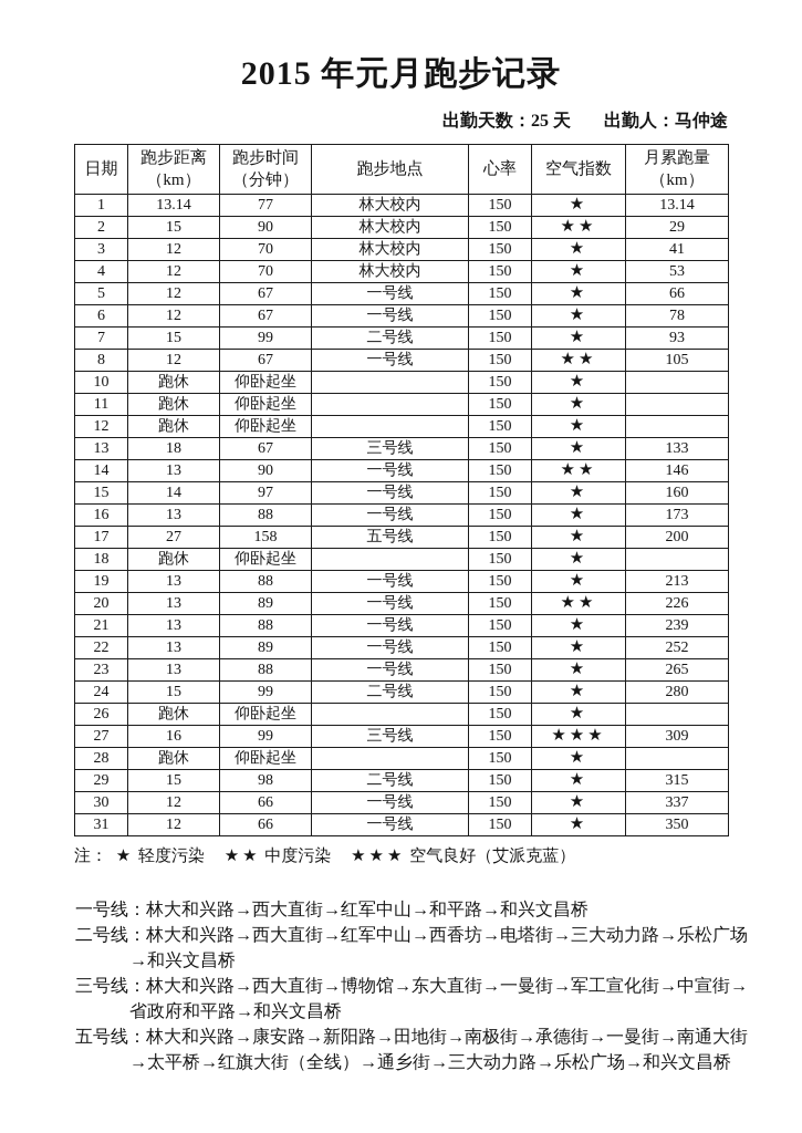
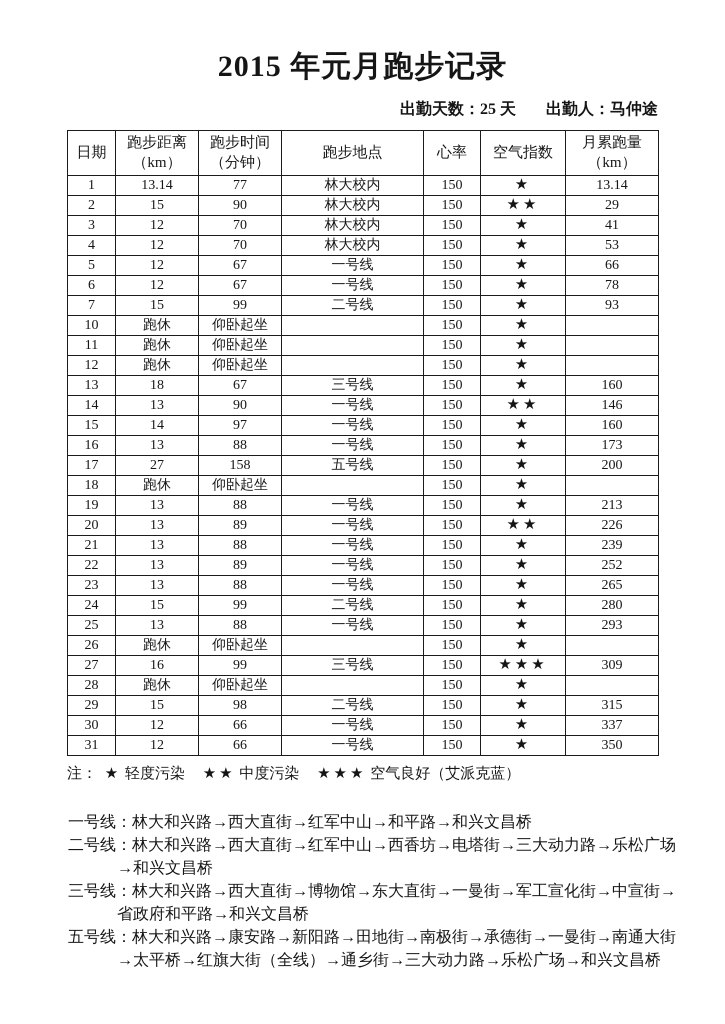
  2015 年元月跑步记录
  出勤天数：25 天 出勤人：马仲途
  日期	跑步距离（km）	跑步时间（分钟）	跑步地点	心率	空气指数	月累跑量（km）
  1	13.14	77	林大校内	150	★	13.14
  2	15	90	林大校内	150	★★	29
  3	12	70	林大校内	150	★	41
  4	12	70	林大校内	150	★	53
  5	12	67	一号线	150	★	66
  6	12	67	一号线	150	★	78
  7	15	99	二号线	150	★	93
- 8	12	67	一号线	150	★★	105
  10	跑休	仰卧起坐		150	★
  11	跑休	仰卧起坐		150	★
  12	跑休	仰卧起坐		150	★
- 13	18	67	三号线	150	★	133
+ 13	18	67	三号线	150	★	160
  14	13	90	一号线	150	★★	146
  15	14	97	一号线	150	★	160
  16	13	88	一号线	150	★	173
  17	27	158	五号线	150	★	200
  18	跑休	仰卧起坐		150	★
  19	13	88	一号线	150	★	213
  20	13	89	一号线	150	★★	226
  21	13	88	一号线	150	★	239
  22	13	89	一号线	150	★	252
  23	13	88	一号线	150	★	265
  24	15	99	二号线	150	★	280
+ 25	13	88	一号线	150	★	293
  26	跑休	仰卧起坐		150	★
  27	16	99	三号线	150	★★★	309
  28	跑休	仰卧起坐		150	★
  29	15	98	二号线	150	★	315
  30	12	66	一号线	150	★	337
  31	12	66	一号线	150	★	350
  注： ★ 轻度污染 ★★ 中度污染 ★★★ 空气良好（艾派克蓝）
  一号线：林大和兴路→西大直街→红军中山→和平路→和兴文昌桥
  二号线：林大和兴路→西大直街→红军中山→西香坊→电塔街→三大动力路→乐松广场
  →和兴文昌桥
  三号线：林大和兴路→西大直街→博物馆→东大直街→一曼街→军工宣化街→中宣街→
  省政府和平路→和兴文昌桥
  五号线：林大和兴路→康安路→新阳路→田地街→南极街→承德街→一曼街→南通大街
  →太平桥→红旗大街（全线）→通乡街→三大动力路→乐松广场→和兴文昌桥
